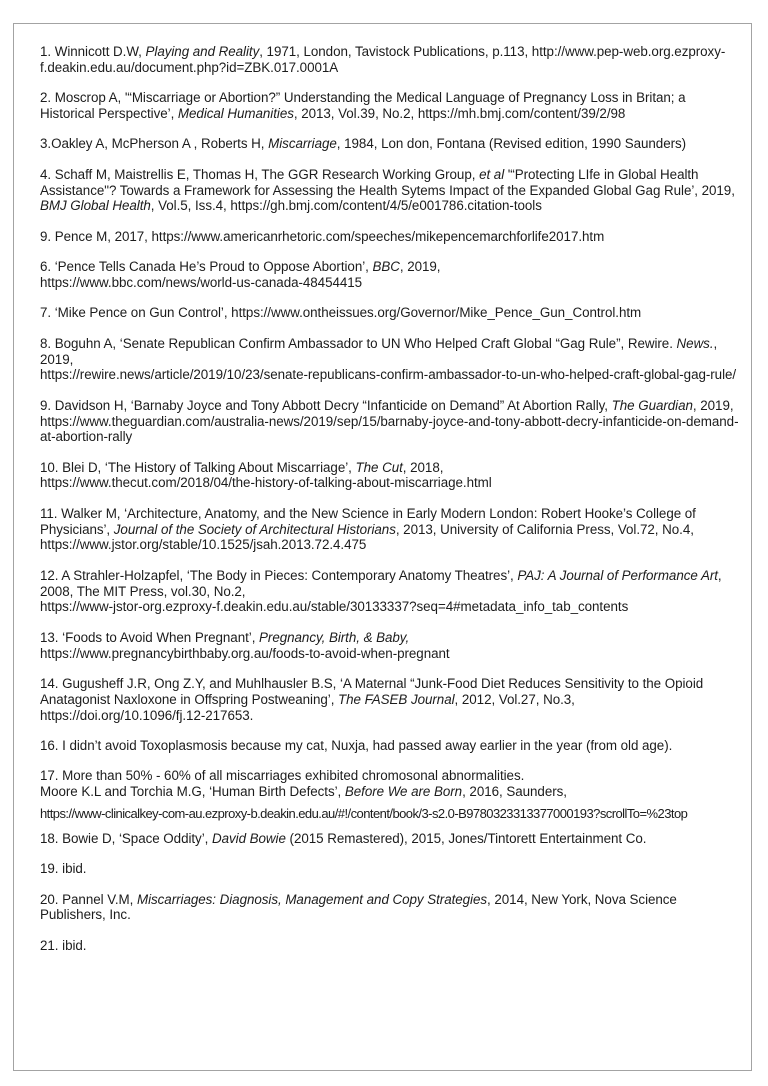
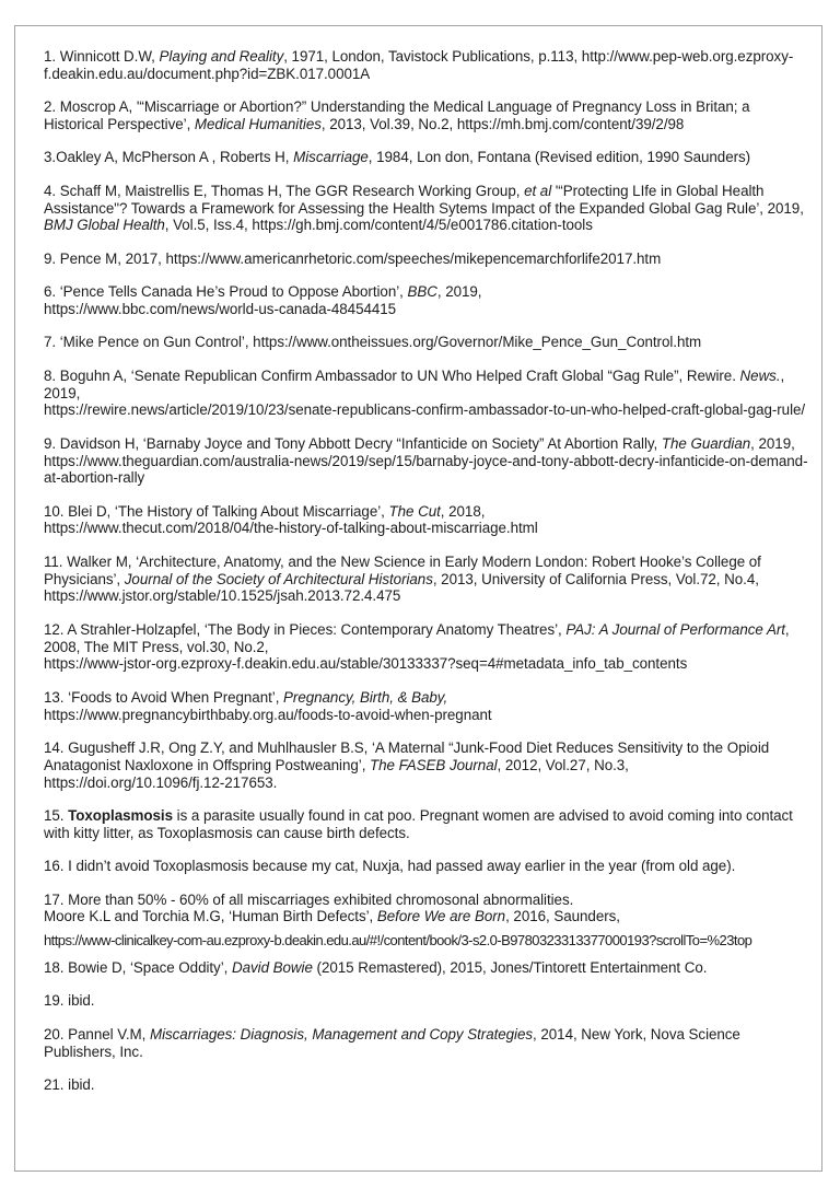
  1. Winnicott D.W, Playing and Reality, 1971, London, Tavistock Publications, p.113, http://www.pep-web.org.ezproxy-f.deakin.edu.au/document.php?id=ZBK.017.0001A
  2. Moscrop A, '“Miscarriage or Abortion?” Understanding the Medical Language of Pregnancy Loss in Britan; a Historical Perspective’, Medical Humanities, 2013, Vol.39, No.2, https://mh.bmj.com/content/39/2/98
  3.Oakley A, McPherson A , Roberts H, Miscarriage, 1984, Lon don, Fontana (Revised edition, 1990 Saunders)
  4. Schaff M, Maistrellis E, Thomas H, The GGR Research Working Group, et al '“Protecting LIfe in Global Health Assistance"? Towards a Framework for Assessing the Health Sytems Impact of the Expanded Global Gag Rule’, 2019, BMJ Global Health, Vol.5, Iss.4, https://gh.bmj.com/content/4/5/e001786.citation-tools
  9. Pence M, 2017, https://www.americanrhetoric.com/speeches/mikepencemarchforlife2017.htm
  6. ‘Pence Tells Canada He’s Proud to Oppose Abortion’, BBC, 2019,
  https://www.bbc.com/news/world-us-canada-48454415
  7. ‘Mike Pence on Gun Control’, https://www.ontheissues.org/Governor/Mike_Pence_Gun_Control.htm
  8. Boguhn A, ‘Senate Republican Confirm Ambassador to UN Who Helped Craft Global “Gag Rule”, Rewire. News., 2019,
  https://rewire.news/article/2019/10/23/senate-republicans-confirm-ambassador-to-un-who-helped-craft-global-gag-rule/
- 9. Davidson H, ‘Barnaby Joyce and Tony Abbott Decry “Infanticide on Demand” At Abortion Rally, The Guardian, 2019,
+ 9. Davidson H, ‘Barnaby Joyce and Tony Abbott Decry “Infanticide on Society” At Abortion Rally, The Guardian, 2019,
  https://www.theguardian.com/australia-news/2019/sep/15/barnaby-joyce-and-tony-abbott-decry-infanticide-on-demand-at-abortion-rally
  10. Blei D, ‘The History of Talking About Miscarriage’, The Cut, 2018,
  https://www.thecut.com/2018/04/the-history-of-talking-about-miscarriage.html
  11. Walker M, ‘Architecture, Anatomy, and the New Science in Early Modern London: Robert Hooke’s College of Physicians’, Journal of the Society of Architectural Historians, 2013, University of California Press, Vol.72, No.4, https://www.jstor.org/stable/10.1525/jsah.2013.72.4.475
  12. A Strahler-Holzapfel, ‘The Body in Pieces: Contemporary Anatomy Theatres’, PAJ: A Journal of Performance Art, 2008, The MIT Press, vol.30, No.2,
  https://www-jstor-org.ezproxy-f.deakin.edu.au/stable/30133337?seq=4#metadata_info_tab_contents
  13. ‘Foods to Avoid When Pregnant’, Pregnancy, Birth, & Baby,
  https://www.pregnancybirthbaby.org.au/foods-to-avoid-when-pregnant
  14. Gugusheff J.R, Ong Z.Y, and Muhlhausler B.S, ‘A Maternal “Junk-Food Diet Reduces Sensitivity to the Opioid Anatagonist Naxloxone in Offspring Postweaning’, The FASEB Journal, 2012, Vol.27, No.3,
  https://doi.org/10.1096/fj.12-217653.
+ 15. Toxoplasmosis is a parasite usually found in cat poo. Pregnant women are advised to avoid coming into contact with kitty litter, as Toxoplasmosis can cause birth defects.
  16. I didn’t avoid Toxoplasmosis because my cat, Nuxja, had passed away earlier in the year (from old age).
  17. More than 50% - 60% of all miscarriages exhibited chromosonal abnormalities.
  Moore K.L and Torchia M.G, ‘Human Birth Defects’, Before We are Born, 2016, Saunders,
  https://www-clinicalkey-com-au.ezproxy-b.deakin.edu.au/#!/content/book/3-s2.0-B9780323313377000193?scrollTo=%23top
  18. Bowie D, ‘Space Oddity’, David Bowie (2015 Remastered), 2015, Jones/Tintorett Entertainment Co.
  19. ibid.
  20. Pannel V.M, Miscarriages: Diagnosis, Management and Copy Strategies, 2014, New York, Nova Science Publishers, Inc.
  21. ibid.
